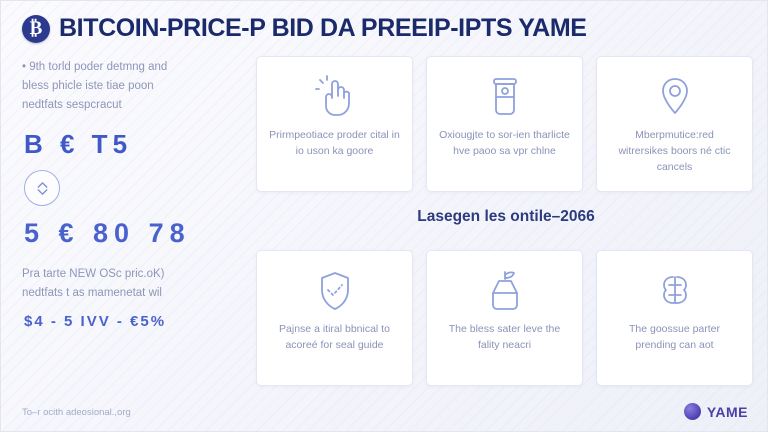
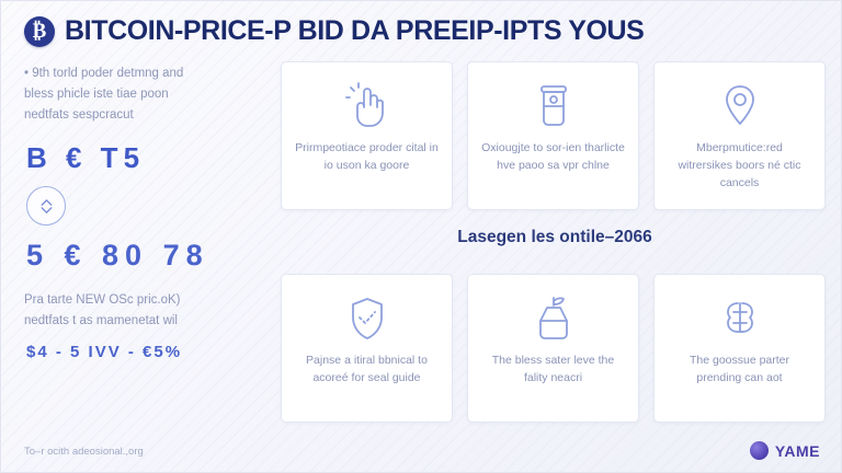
  ₿
- BITCOIN-PRICE-P BID DA PREEIP-IPTS YAME
+ BITCOIN-PRICE-P BID DA PREEIP-IPTS YOUS
  • 9th torld poder detmng and
  bless phicle iste tiae poon
  nedtfats sespcracut
  B € T5
  5 € 80 78
  Pra tarte NEW OSc pric.oK)
  nedtfats t as mamenetat wil
  $4 - 5 IVV - €5%
  To–r ocith adeosional.,org
  Prirmpeotiace proder cital in io uson ka goore
  Oxiougjte to sor-ien tharlicte hve paoo sa vpr chlne
  Mberpmutice:red witrersikes boors né ctic cancels
  Lasegen les ontile–2066
  Pajnse a itiral bbnical to acoreé for seal guide
  The bless sater leve the fality neacri
  The goossue parter prending can aot
  YAME
